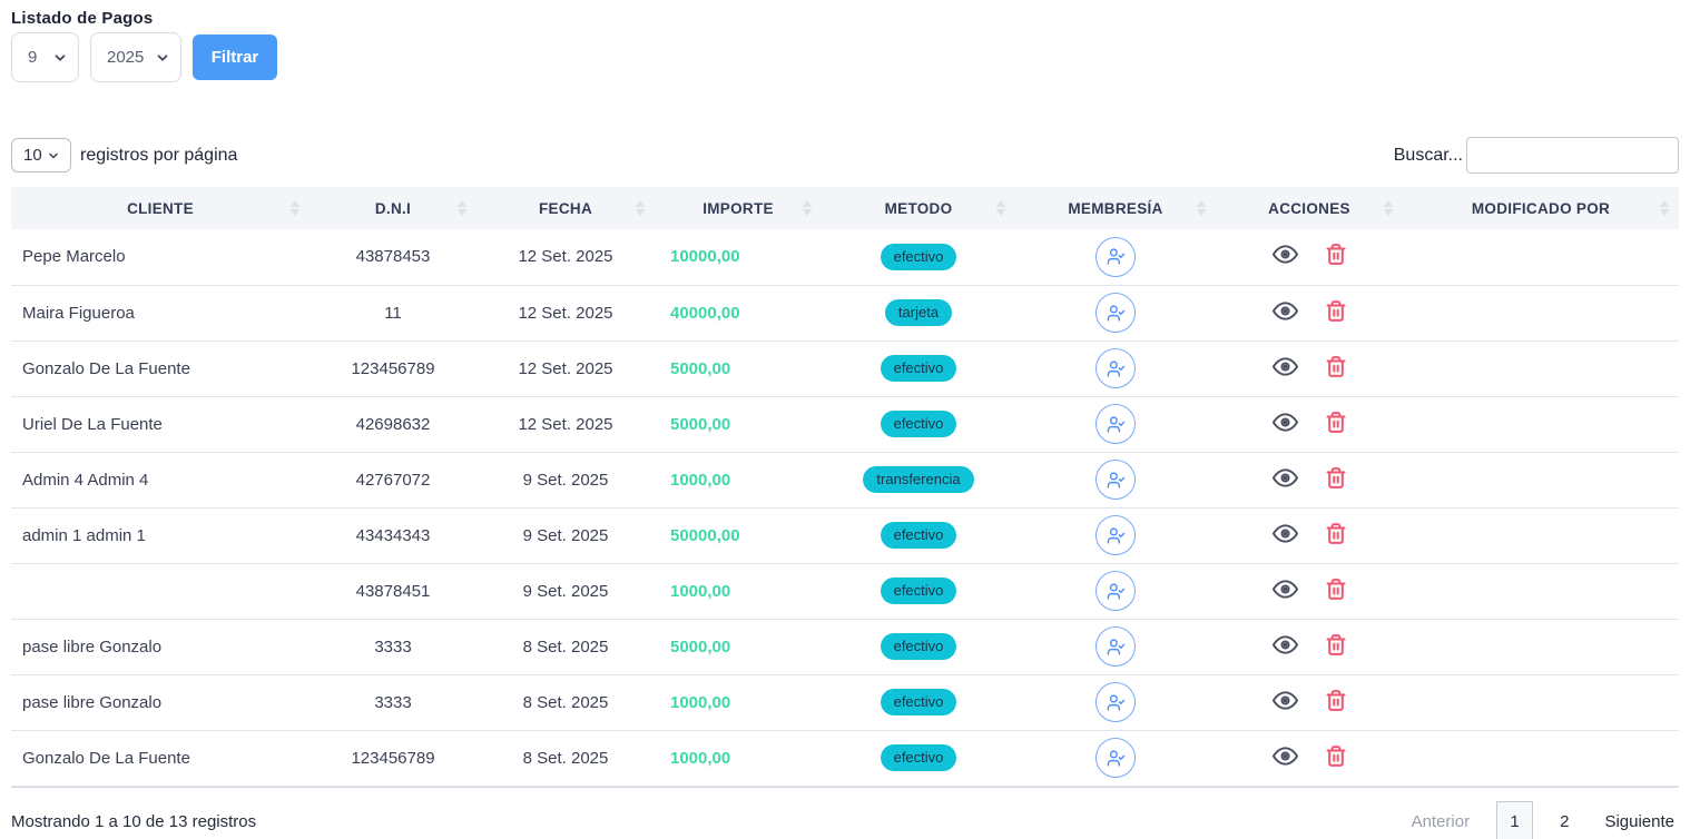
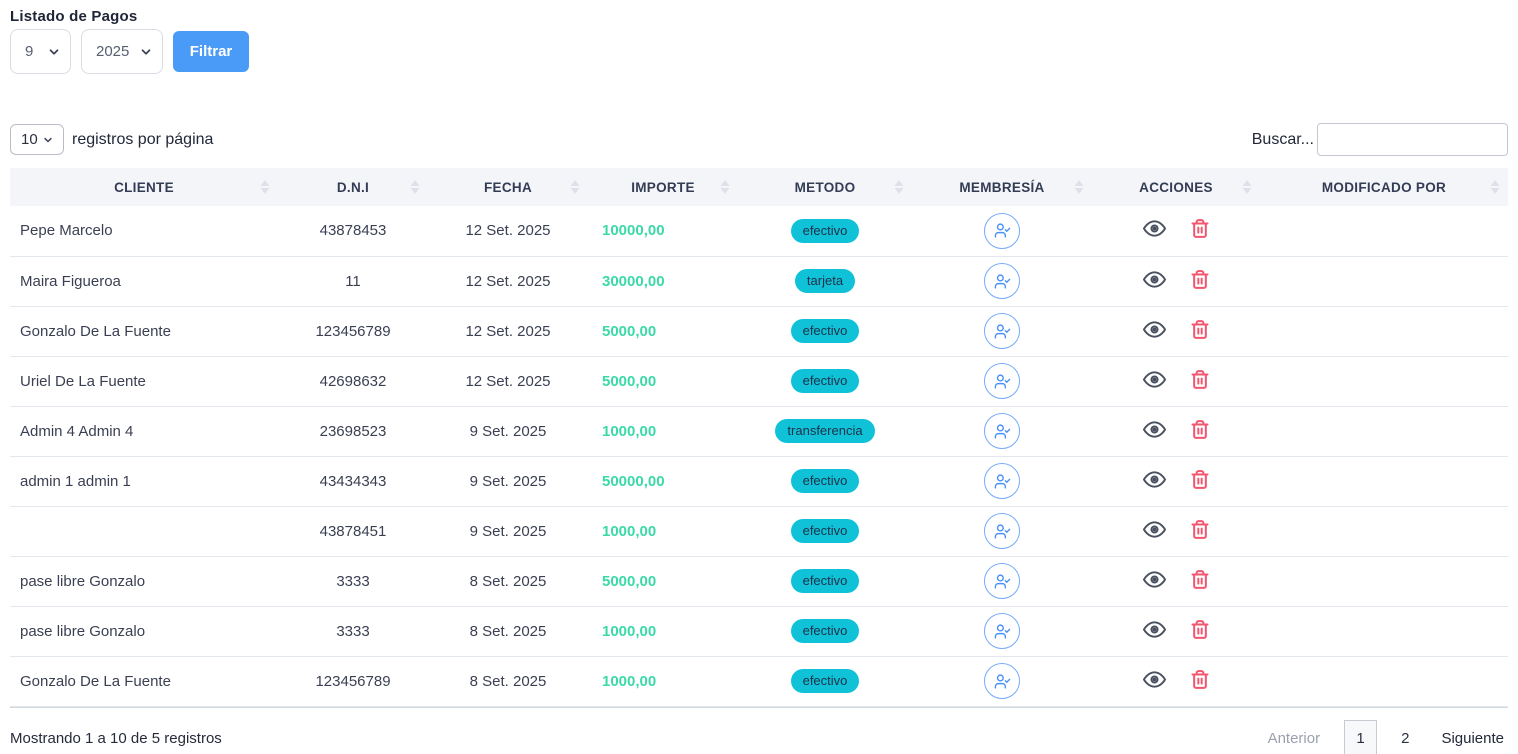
  Listado de Pagos
  9
  2025
  Filtrar
  10
  registros por página
  Buscar...
  CLIENTE	D.N.I	FECHA	IMPORTE	METODO	MEMBRESÍA	ACCIONES	MODIFICADO POR
  Pepe Marcelo	43878453	12 Set. 2025	10000,00	efectivo
- Maira Figueroa	11	12 Set. 2025	40000,00	tarjeta
+ Maira Figueroa	11	12 Set. 2025	30000,00	tarjeta
  Gonzalo De La Fuente	123456789	12 Set. 2025	5000,00	efectivo
  Uriel De La Fuente	42698632	12 Set. 2025	5000,00	efectivo
- Admin 4 Admin 4	42767072	9 Set. 2025	1000,00	transferencia
+ Admin 4 Admin 4	23698523	9 Set. 2025	1000,00	transferencia
  admin 1 admin 1	43434343	9 Set. 2025	50000,00	efectivo
  	43878451	9 Set. 2025	1000,00	efectivo
  pase libre Gonzalo	3333	8 Set. 2025	5000,00	efectivo
  pase libre Gonzalo	3333	8 Set. 2025	1000,00	efectivo
  Gonzalo De La Fuente	123456789	8 Set. 2025	1000,00	efectivo
- Mostrando 1 a 10 de 13 registros
+ Mostrando 1 a 10 de 5 registros
  Anterior
  1
  2
  Siguiente
